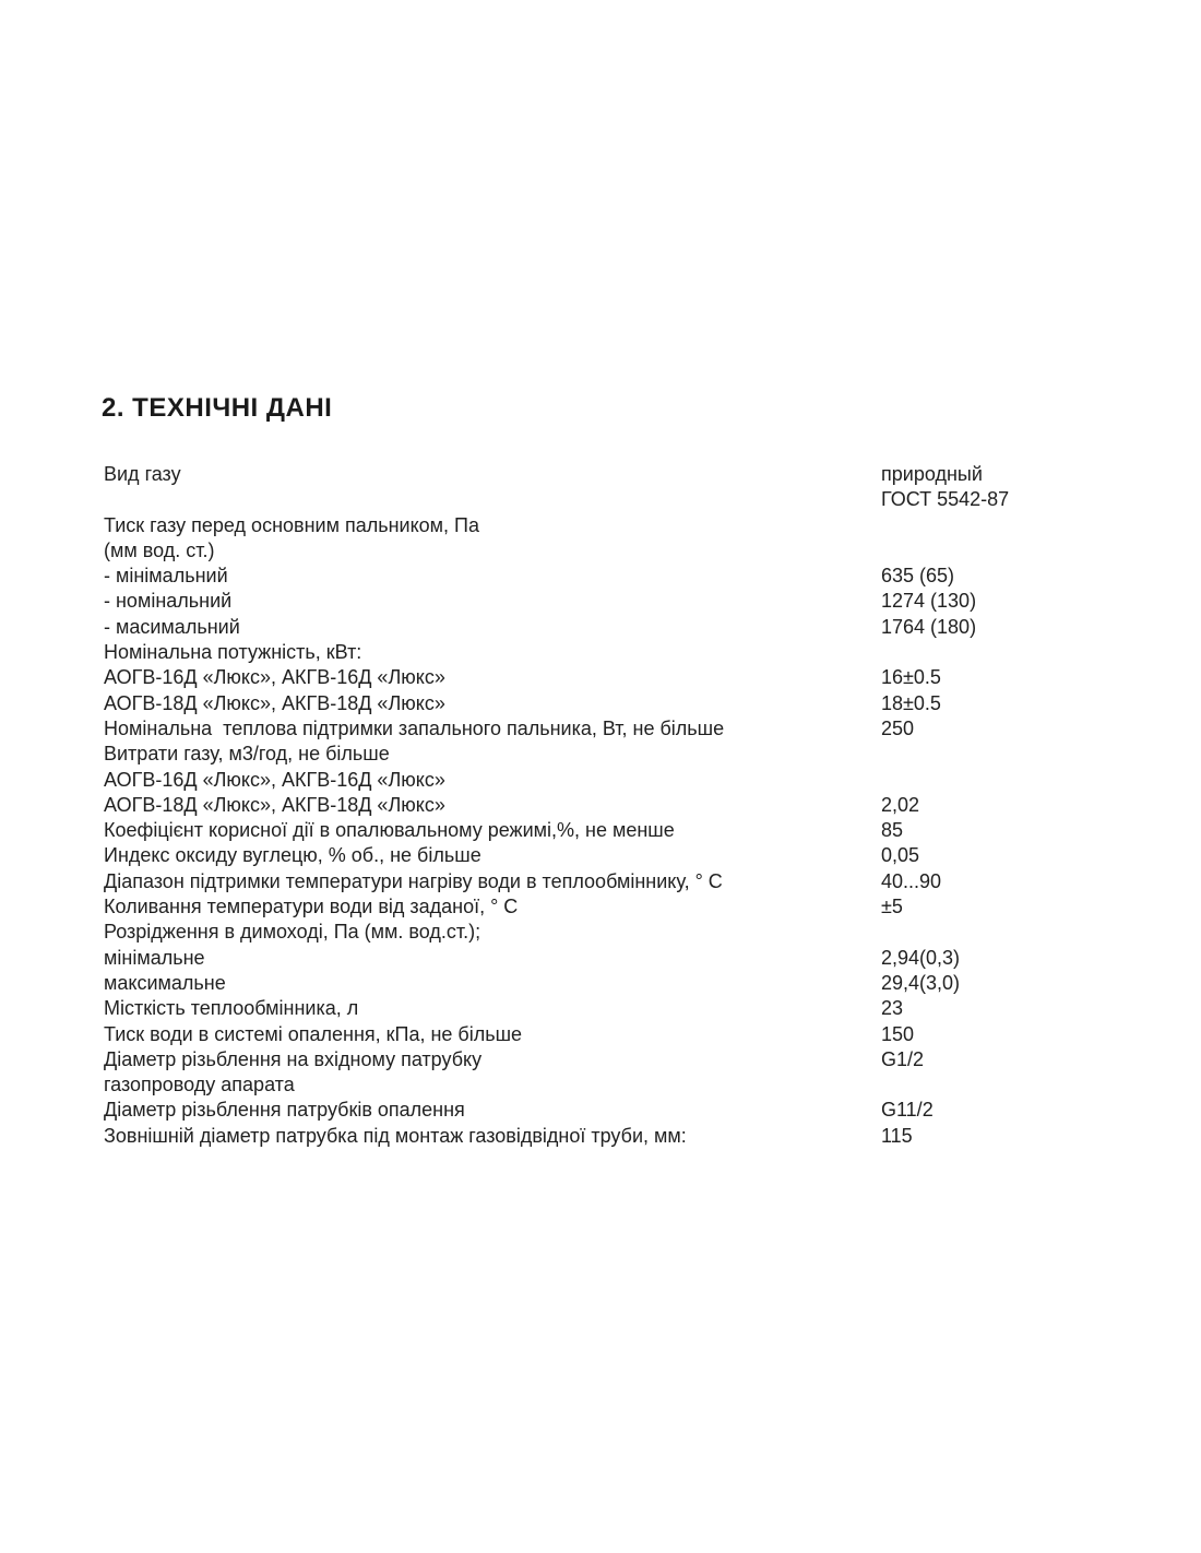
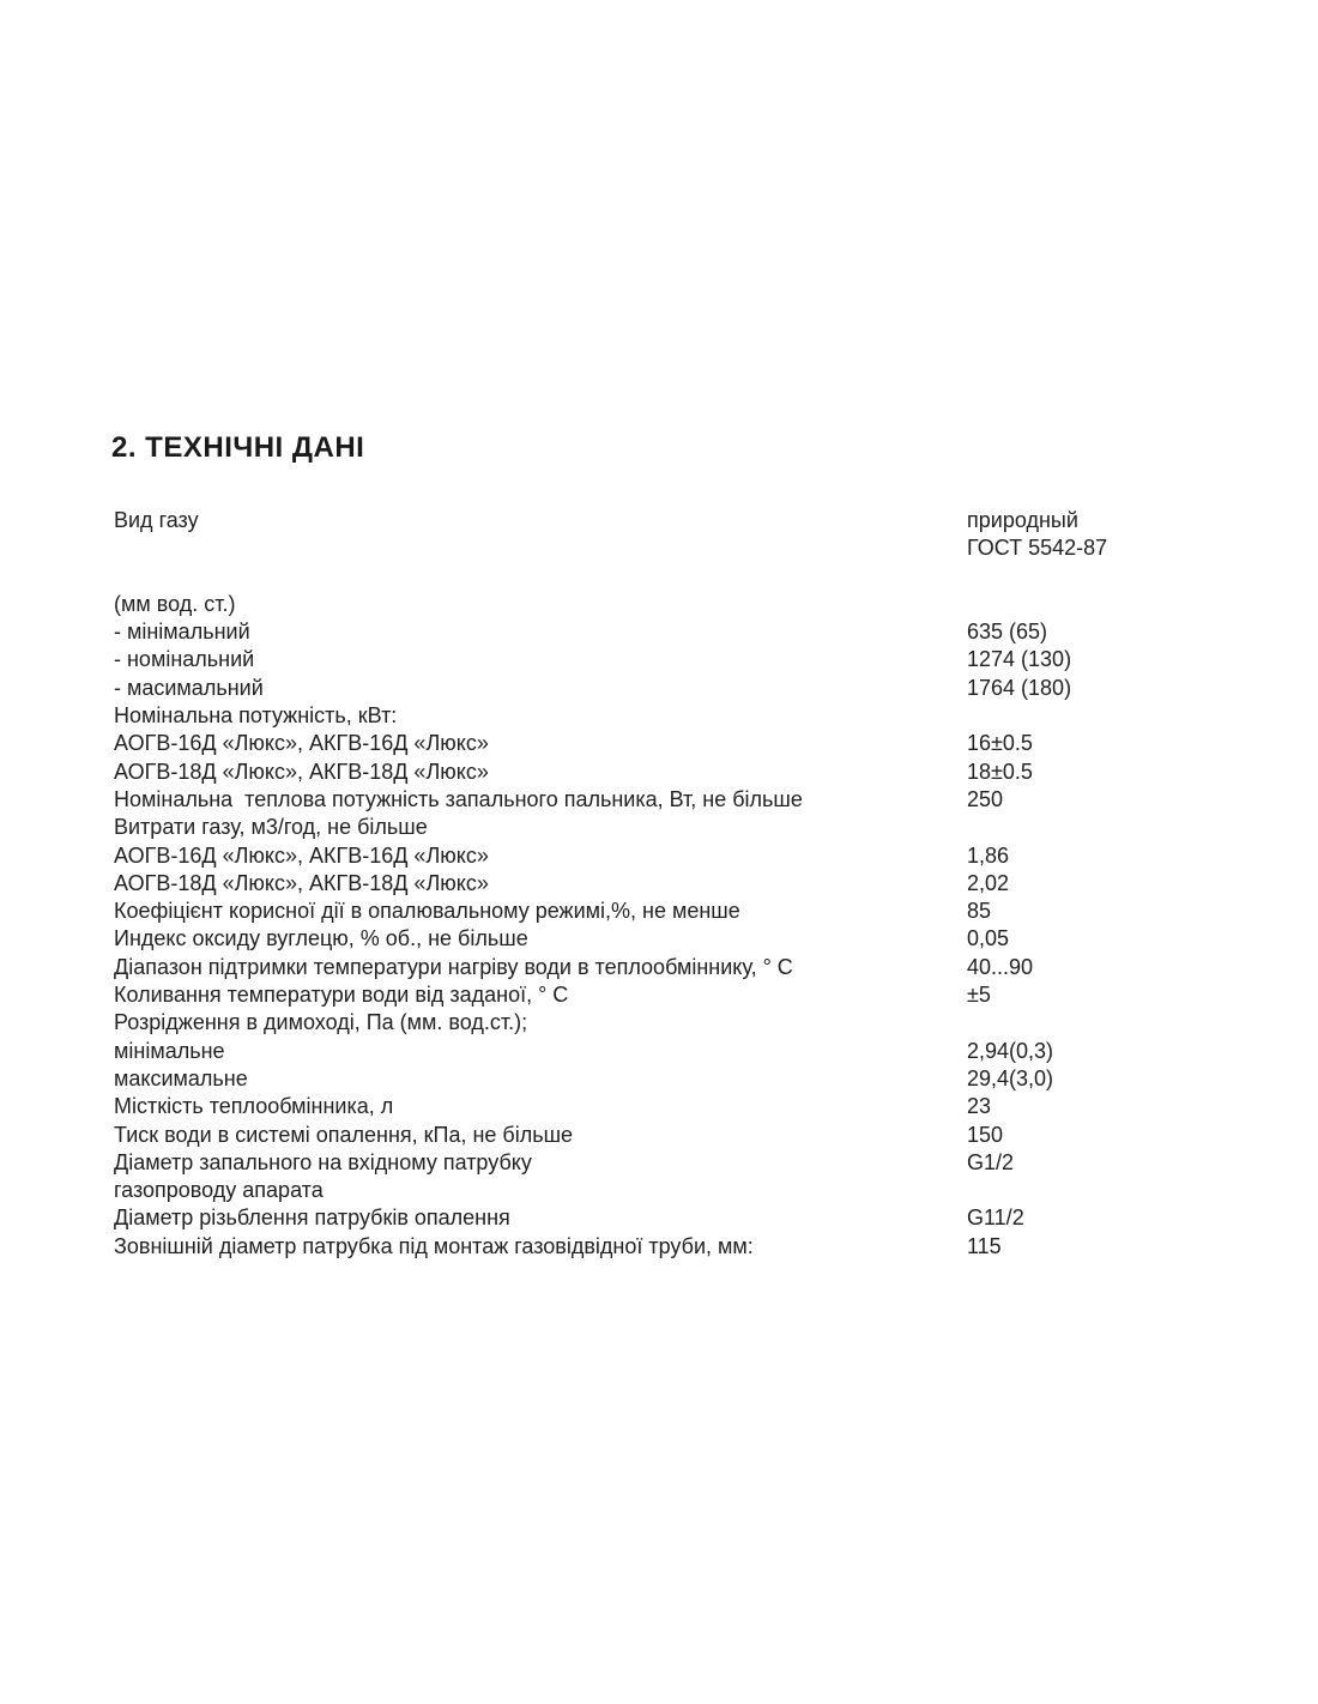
  2. ТЕХНІЧНІ ДАНІ
  Вид газу
  природный
  ГОСТ 5542-87
- Тиск газу перед основним пальником, Па
  (мм вод. ст.)
  - мінімальний
  635 (65)
  - номінальний
  1274 (130)
  - масимальний
  1764 (180)
  Номінальна потужність, кВт:
  АОГВ-16Д «Люкс», АКГВ-16Д «Люкс»
  16±0.5
  АОГВ-18Д «Люкс», АКГВ-18Д «Люкс»
  18±0.5
- Номінальна теплова підтримки запального пальника, Вт, не більше
+ Номінальна теплова потужність запального пальника, Вт, не більше
  250
  Витрати газу, м3/год, не більше
  АОГВ-16Д «Люкс», АКГВ-16Д «Люкс»
+ 1,86
  АОГВ-18Д «Люкс», АКГВ-18Д «Люкс»
  2,02
  Коефіцієнт корисної дії в опалювальному режимі,%, не менше
  85
  Индекс оксиду вуглецю, % об., не більше
  0,05
  Діапазон підтримки температури нагріву води в теплообміннику, ° С
  40...90
  Коливання температури води від заданої, ° С
  ±5
  Розрідження в димоході, Па (мм. вод.ст.);
  мінімальне
  2,94(0,3)
  максимальне
  29,4(3,0)
  Місткість теплообмінника, л
  23
  Тиск води в системі опалення, кПа, не більше
  150
- Діаметр різьблення на вхідному патрубку
+ Діаметр запального на вхідному патрубку
  G1/2
  газопроводу апарата
  Діаметр різьблення патрубків опалення
  G11/2
  Зовнішній діаметр патрубка під монтаж газовідвідної труби, мм:
  115
